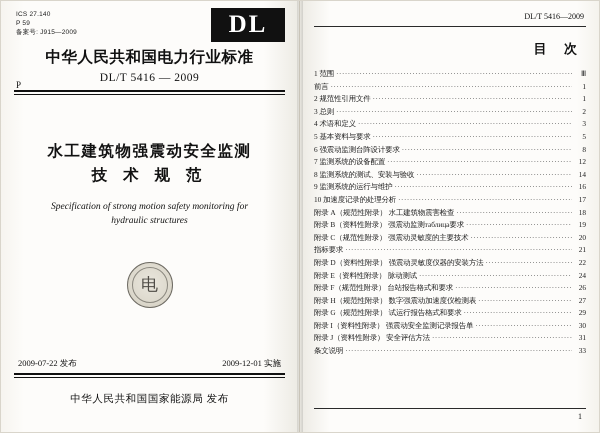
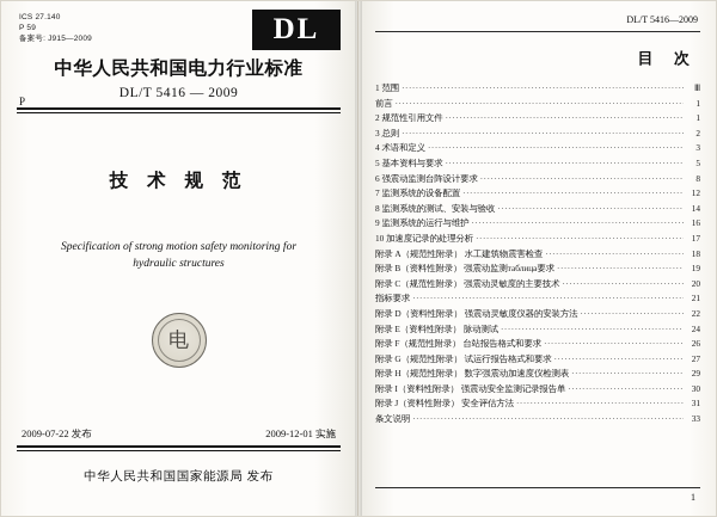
  DL
  中华人民共和国电力行业标准
  P
  DL/T 5416 — 2009
- 水工建筑物强震动安全监测
  技 术 规 范
  Specification of strong motion safety monitoring for
  hydraulic structures
  电
  2009-07-22 发布
  2009-12-01 实施
  中华人民共和国国家能源局 发布
  DL/T 5416—2009
  目 次
  1 范围
  ················································································
  Ⅲ
  前言
  ··················································································
  1
  2 规范性引用文件
  ····································································
  1
  3 总则
  ················································································
  2
  4 术语和定义
  ·········································································
  3
  5 基本资料与要求
  ····································································
  5
  6 强震动监测台阵设计要求
  8
  7 监测系统的设备配置
  ·······························································
  12
  8 监测系统的测试、安装与验收
  14
  9 监测系统的运行与维护
  16
  10 加速度记录的处理分析
  17
  附录 A（规范性附录） 水工建筑物震害检查
  18
  附录 B（资料性附录） 强震动监测таблица要求
  19
  附录 C（规范性附录） 强震动灵敏度的主要技术
  20
  指标要求
  ·············································································
  21
  附录 D（资料性附录） 强震动灵敏度仪器的安装方法
  22
  附录 E（资料性附录） 脉动测试
  24
  附录 F（规范性附录） 台站报告格式和要求
  26
- 附录 H（规范性附录） 数字强震动加速度仪检测表
+ 附录 G（规范性附录） 试运行报告格式和要求
  27
- 附录 G（规范性附录） 试运行报告格式和要求
+ 附录 H（规范性附录） 数字强震动加速度仪检测表
  29
  附录 I（资料性附录） 强震动安全监测记录报告单
  30
  附录 J（资料性附录） 安全评估方法
  31
  条文说明
  ·············································································
  33
  1
